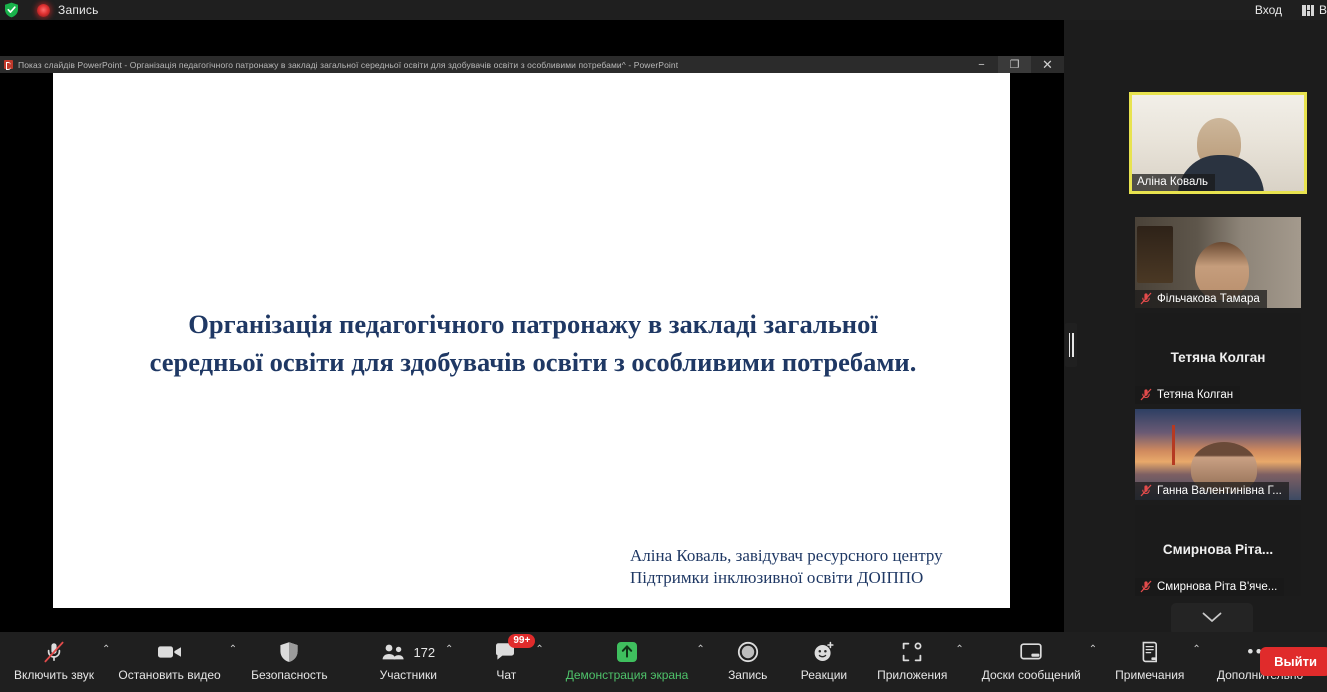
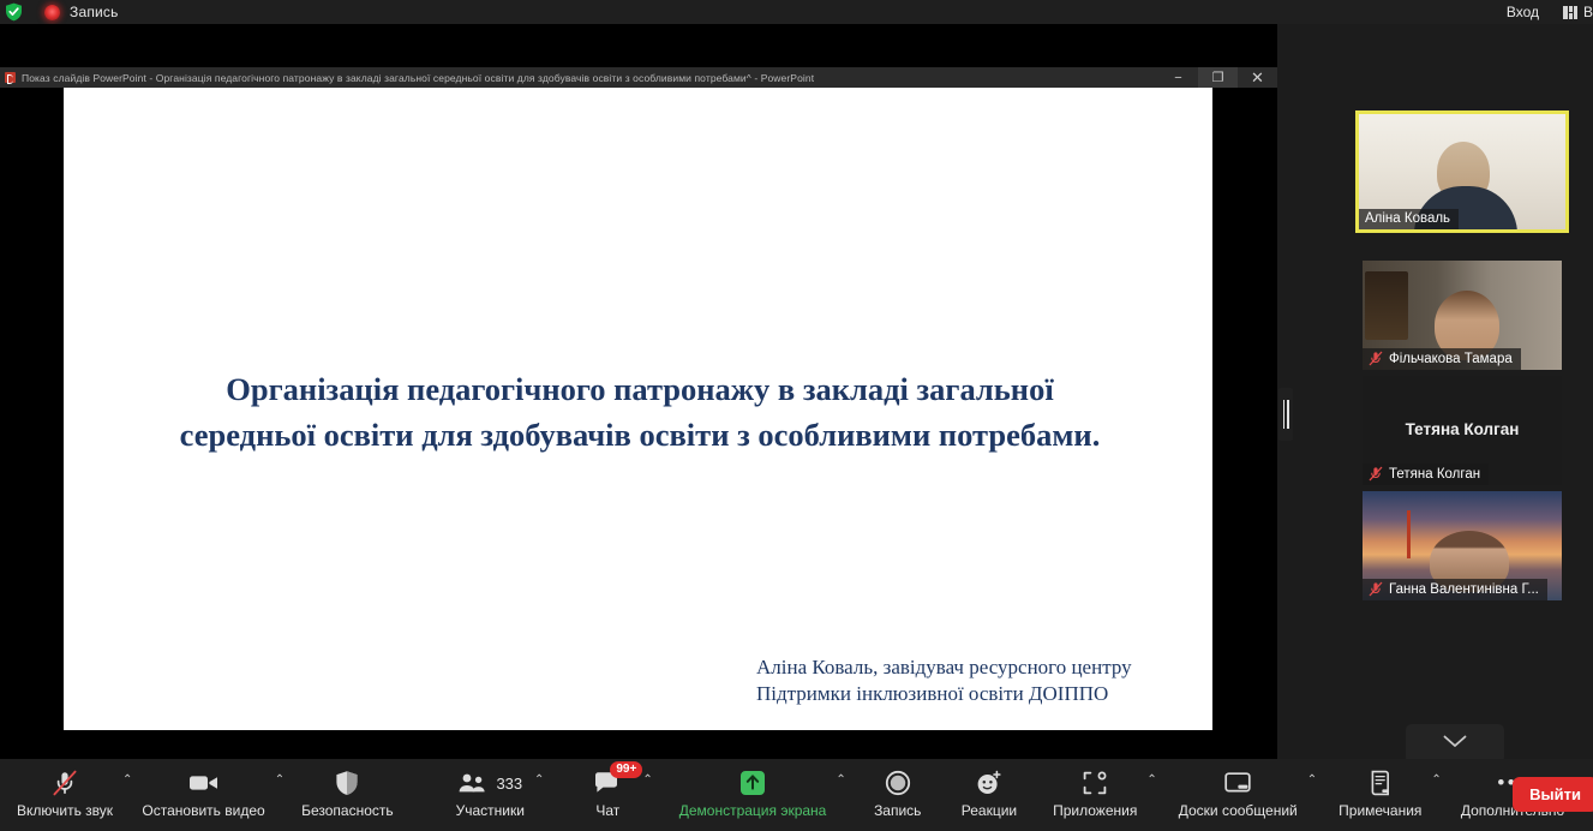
  Запись
  Вход
  В
  Показ слайдів PowerPoint - Організація педагогічного патронажу в закладі загальної середньої освіти для здобувачів освіти з особливими потребами^ - PowerPoint
  −
  ❐
  ✕
  Організація педагогічного патронажу в закладі загальної середньої освіти для здобувачів освіти з особливими потребами.
  Аліна Коваль, завідувач ресурсного центру
  Підтримки інклюзивної освіти ДОІППО
  Аліна Коваль
  Фільчакова Тамара
  Тетяна Колган
  Тетяна Колган
  Ганна Валентинівна Г...
- Смирнова Ріта...
- Смирнова Ріта В'яче...
  Включить звук
  ⌃
  Остановить видео
  ⌃
  Безопасность
- 172
+ 333
  Участники
  ⌃
  99+
  Чат
  ⌃
  Демонстрация экрана
  ⌃
  Запись
  Реакции
  Приложения
  ⌃
  Доски сообщений
  ⌃
  Примечания
  ⌃
  Выйти
